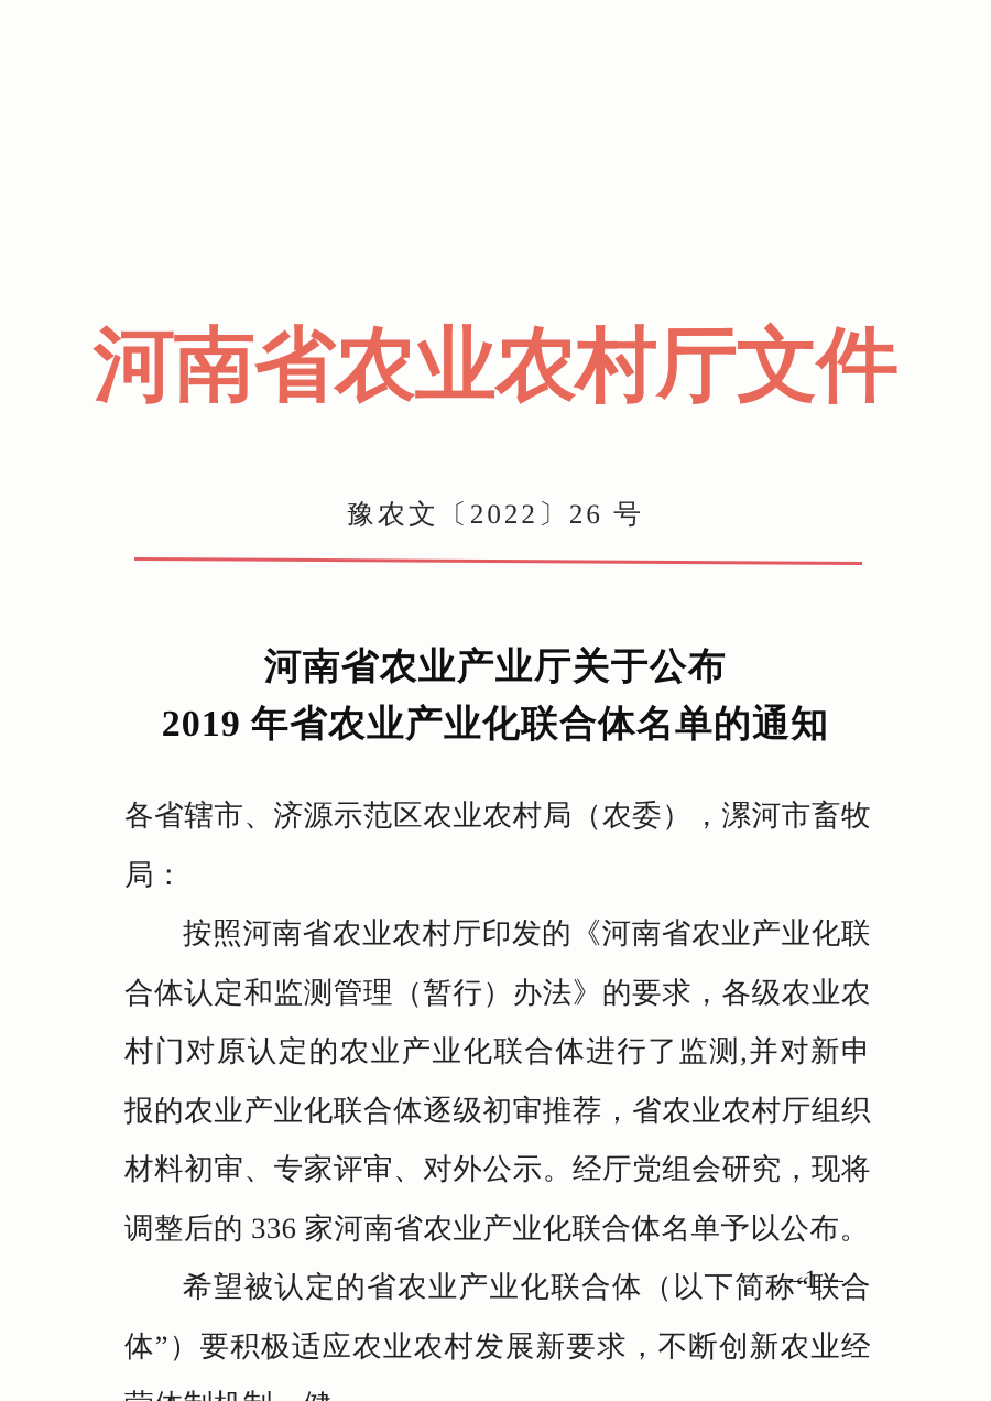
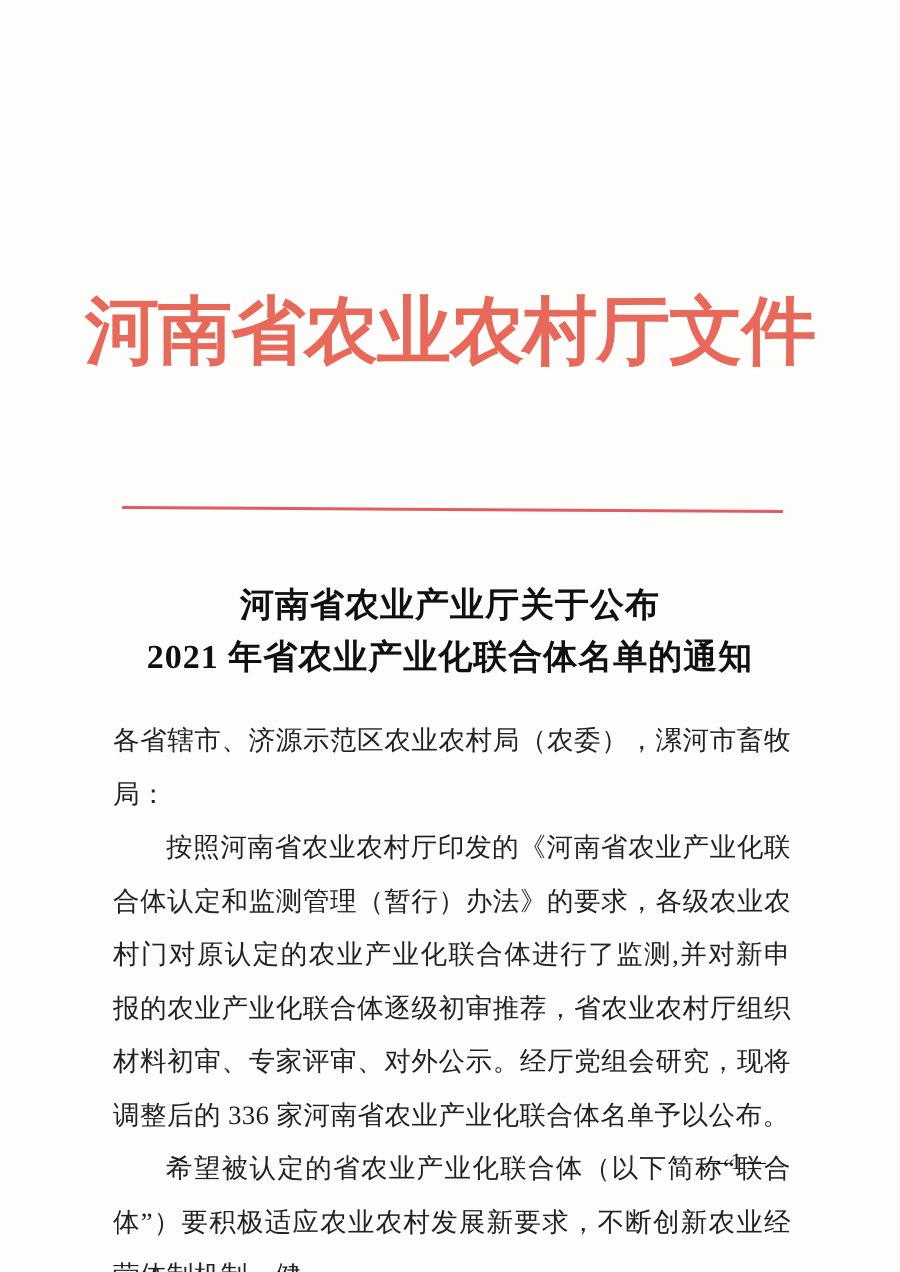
  河南省农业农村厅文件
- 豫农文〔2022〕26 号
  河南省农业产业厅关于公布
- 2019 年省农业产业化联合体名单的通知
+ 2021 年省农业产业化联合体名单的通知
  各省辖市、济源示范区农业农村局（农委），漯河市畜牧局：
  按照河南省农业农村厅印发的《河南省农业产业化联合体认定和监测管理（暂行）办法》的要求，各级农业农村门对原认定的农业产业化联合体进行了监测,并对新申报的农业产业化联合体逐级初审推荐，省农业农村厅组织材料初审、专家评审、对外公示。经厅党组会研究，现将调整后的 336 家河南省农业产业化联合体名单予以公布。
  希望被认定的省农业产业化联合体（以下简称“联合体”）要积极适应农业农村发展新要求，不断创新农业经
  —1—
